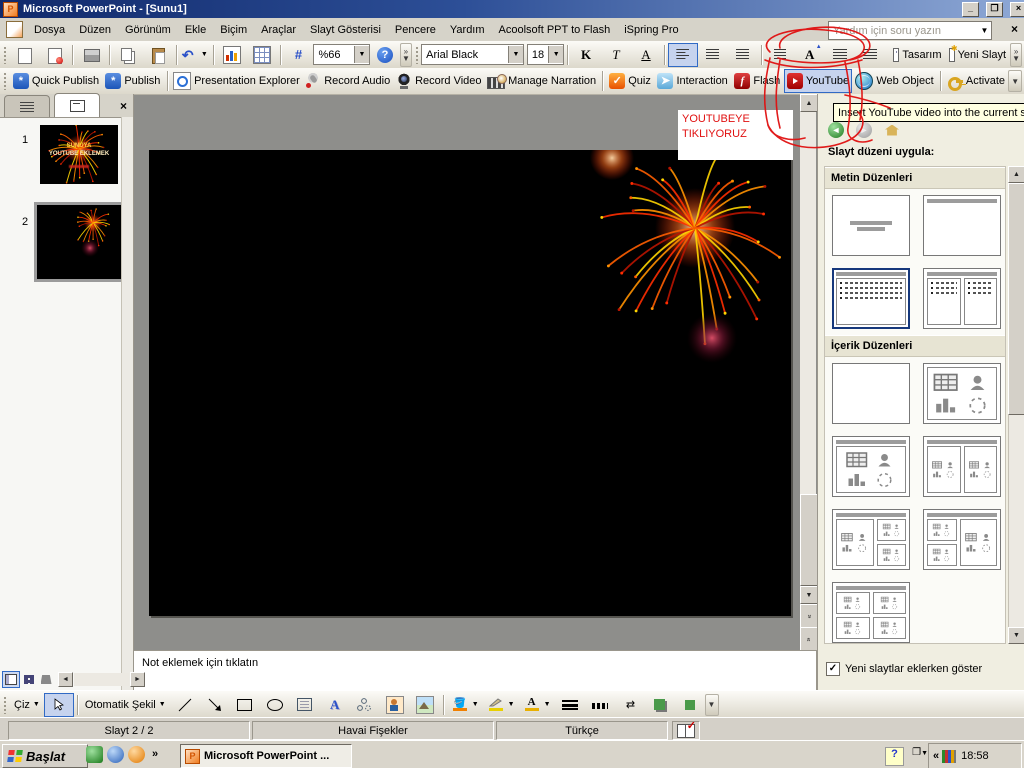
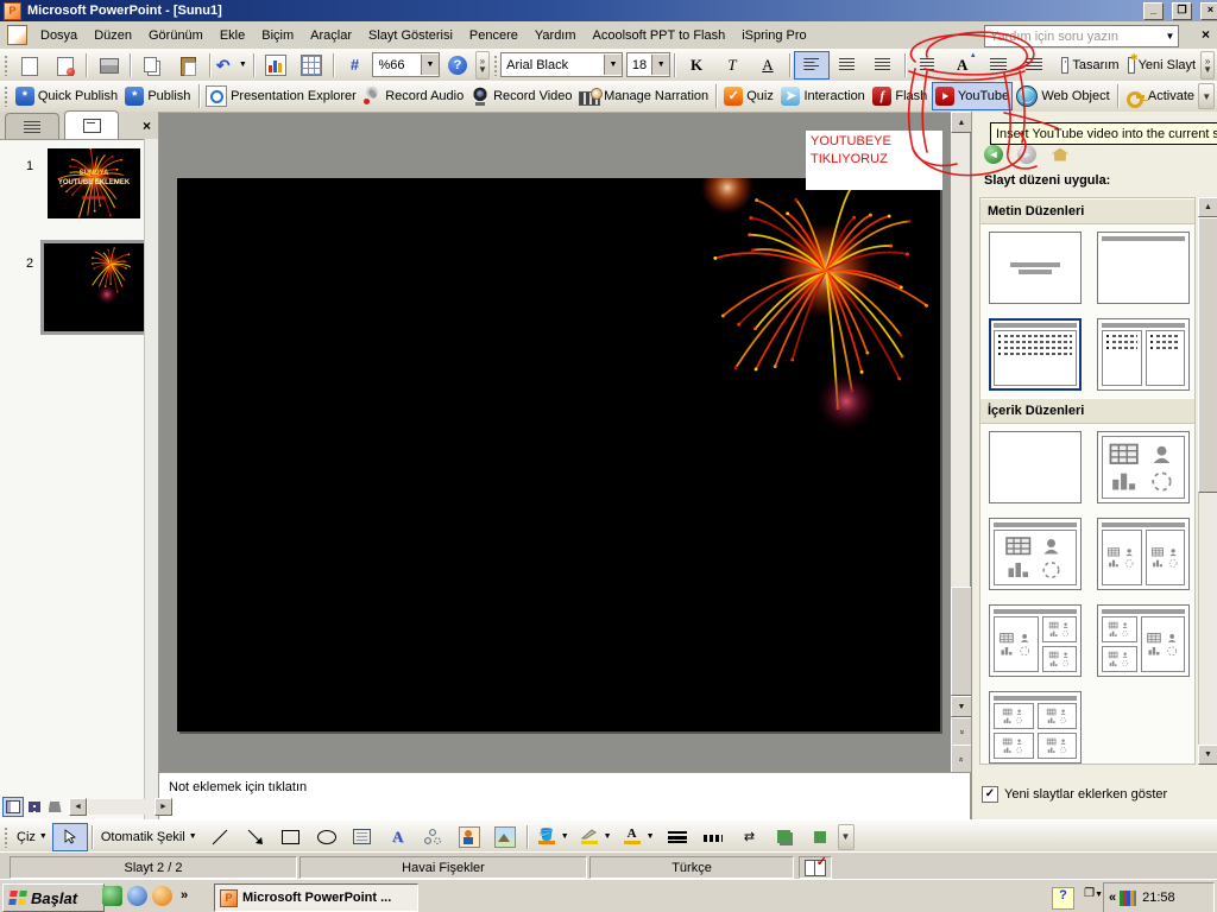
  P
  Microsoft PowerPoint - [Sunu1]
  _
  ❐
  ×
  Dosya
  Düzen
  Görünüm
  Ekle
  Biçim
  Araçlar
  Slayt Gösterisi
  Pencere
  Yardım
  Acoolsoft PPT to Flash
  iSpring Pro
  Yarım için soru yazın
  ▼
  ×
  ↶
  #
  %66
  ?
  »
  ▼
  Arial Black
  18
  K
  T
  A
  A
  Tasarım
  Yeni Slayt
  »
  ▼
  *
  Quick Publish
  *
  Publish
  Presentation Explorer
  Record Audio
  Record Video
  Manage Narration
  ✓
  Quiz
  ➤
  Interaction
  f
  YouTube
  Web Object
  Activate
  ▼
  ×
  1
  2
  YOUTUBEYE
  TIKLIYORUZ
  Not eklemek için tıklatın
  ◄
  ►
  Slayt düzeni uygula:
  Metin Düzenleri
  İçerik Düzenleri
  ✓
  Yeni slaytlar eklerken göster
  Inet YouTube video into the current s
  Çiz
  Otomatik Şekil
  A
  🪣
  A
  ⇄
  ▼
  Slayt 2 / 2
  Havai Fişekler
  Türkçe
  Başlat
  »
  P
  Microsoft PowerPoint ...
  ?
  «
- 18:58
+ 21:58
